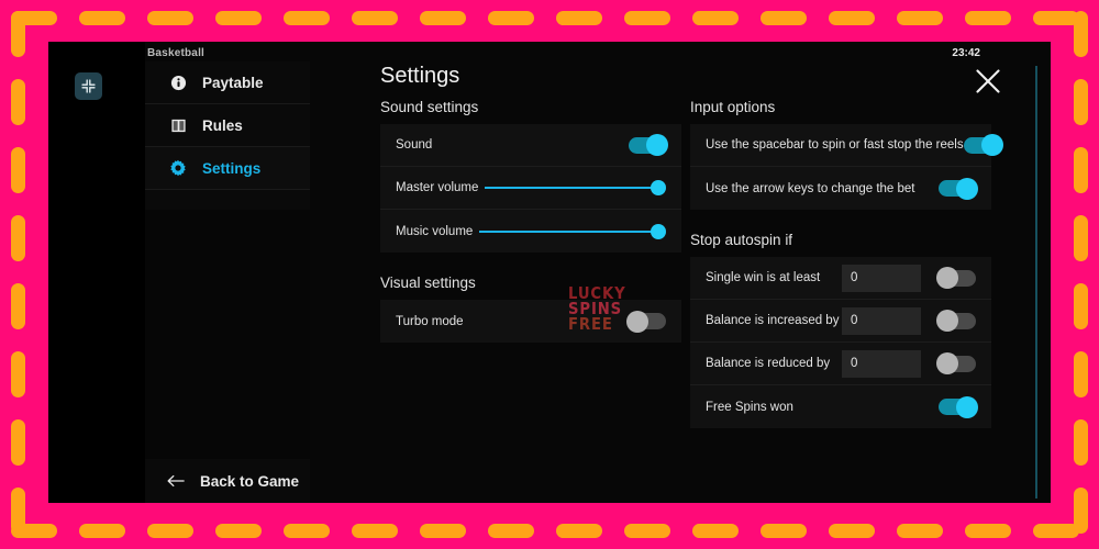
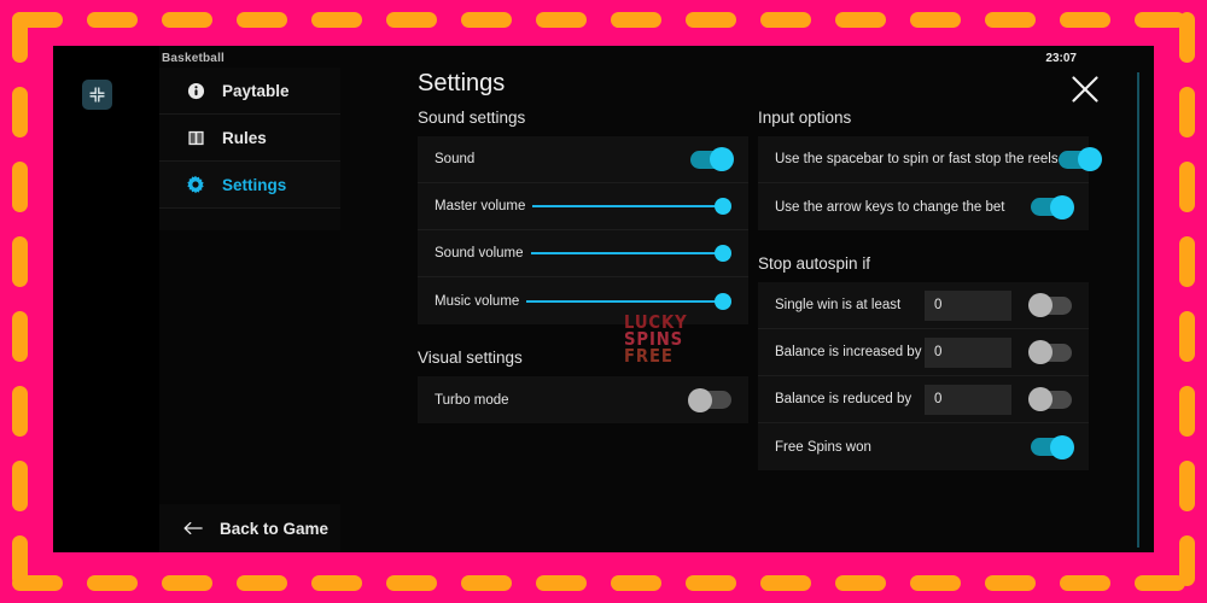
  Basketball
- 23:42
+ 23:07
  Paytable
  Rules
  Settings
  Back to Game
  Settings
  Sound settings
  Sound
  Master volume
+ Sound volume
  Music volume
  Visual settings
  Turbo mode
  Input options
  Use the spacebar to spin or fast stop the reels
  Use the arrow keys to change the bet
  Stop autospin if
  Single win is at least
  0
  Balance is increased by
  0
  Balance is reduced by
  0
  Free Spins won
  LUCKY
  SPINS
  FREE
